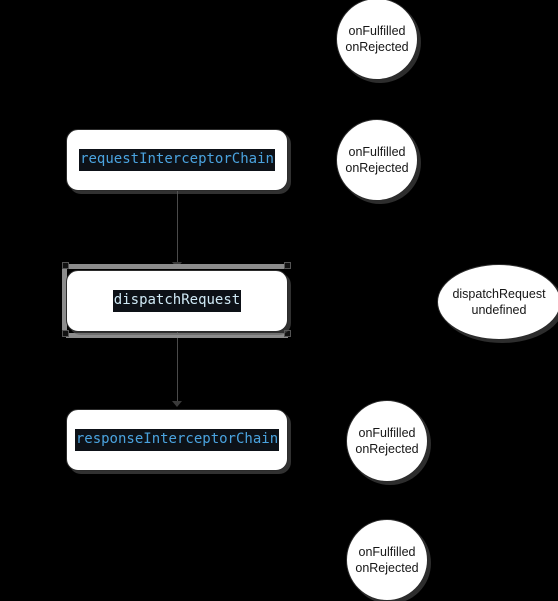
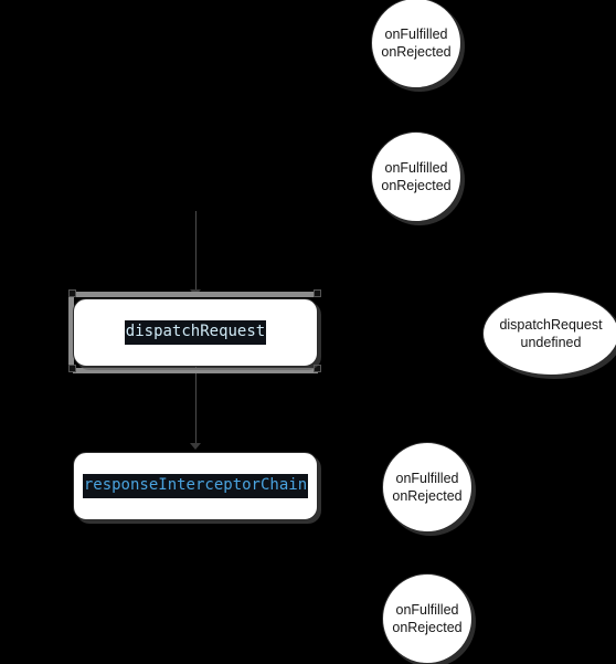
- requestInterceptorChain
  dispatchRequest
  responseInterceptorChain
  onFulfilled
  onRejected
  onFulfilled
  onRejected
  onFulfilled
  onRejected
  onFulfilled
  onRejected
  dispatchRequest
  undefined
